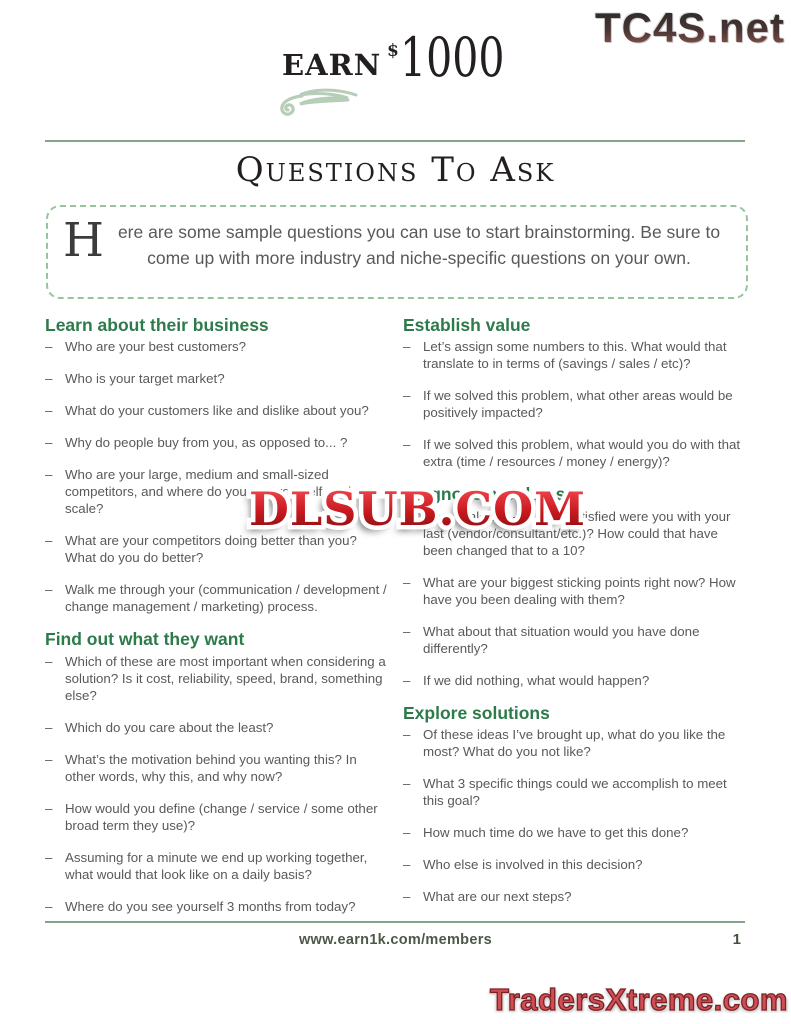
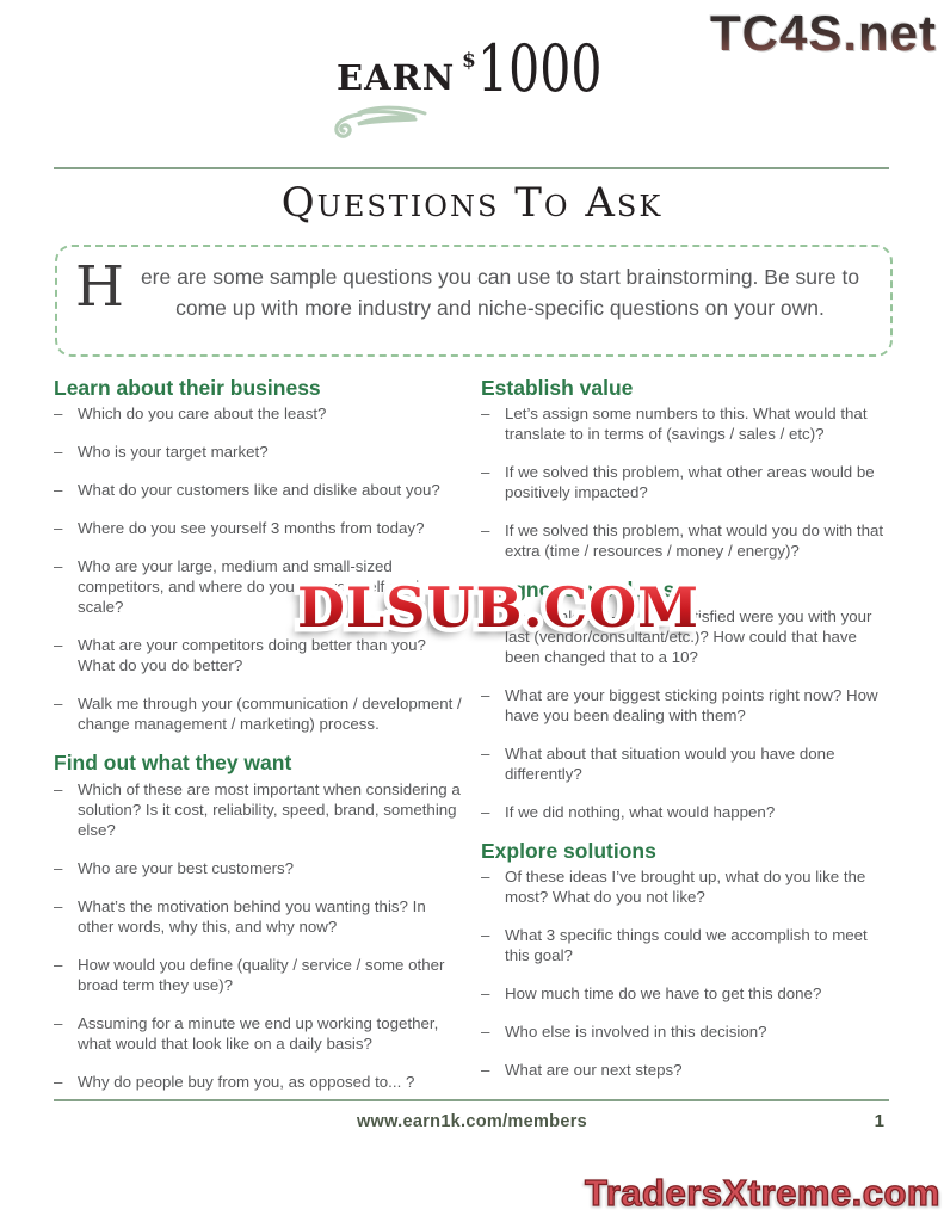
  TC4S.net
  EARN
  $
  1000
  Questions To Ask
  H
  ere are some sample questions you can use to start brainstorming. Be sure to come up with more industry and niche-specific questions on your own.
  Learn about their business
  –
- Who are your best customers?
+ Which do you care about the least?
  –
  Who is your target market?
  –
  What do your customers like and dislike about you?
  –
- Why do people buy from you, as opposed to... ?
+ Where do you see yourself 3 months from today?
  –
  Who are your large, medium and small-sized competitors, and where do you scale?
  –
  What are your competitors doing better than you? What do you do better?
  –
  Walk me through your (communication / development / change management / marketing) process.
  Find out what they want
  –
  Which of these are most important when considering a solution? Is it cost, reliability, speed, brand, something else?
  –
- Which do you care about the least?
+ Who are your best customers?
  –
  What’s the motivation behind you wanting this? In other words, why this, and why now?
  –
- How would you define (change / service / some other broad term they use)?
+ How would you define (quality / service / some other broad term they use)?
  –
  Assuming for a minute we end up working together, what would that look like on a daily basis?
  –
- Where do you see yourself 3 months from today?
+ Why do people buy from you, as opposed to... ?
  Establish value
  –
  Let’s assign some numbers to this. What would that translate to in terms of (savings / sales / etc)?
  –
  If we solved this problem, what other areas would be positively impacted?
  –
  If we solved this problem, what would you do with that extra (time / resources / money / energy)?
  isfied were you with your last (vendor/consultant/etc.)? How could that have been changed that to a 10?
  –
  What are your biggest sticking points right now? How have you been dealing with them?
  –
  What about that situation would you have done differently?
  –
  If we did nothing, what would happen?
  Explore solutions
  –
  Of these ideas I’ve brought up, what do you like the most? What do you not like?
  –
  What 3 specific things could we accomplish to meet this goal?
  –
  How much time do we have to get this done?
  –
  Who else is involved in this decision?
  –
  What are our next steps?
  www.earn1k.com/members
  1
  DLSUB.COM
  TradersXtreme.com
